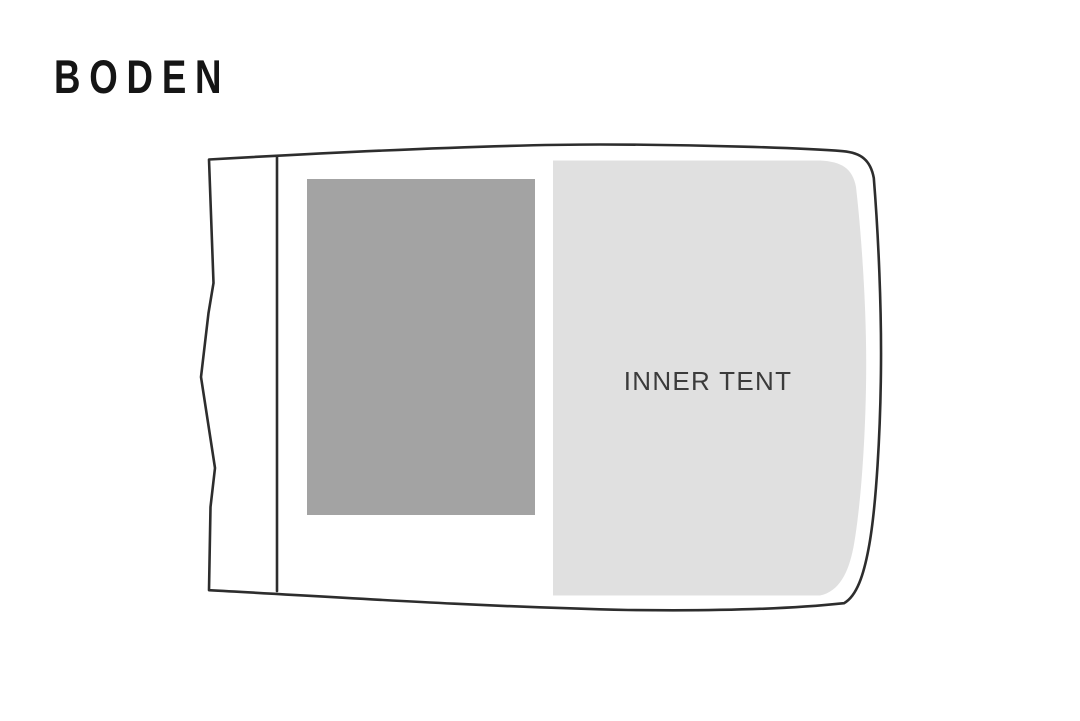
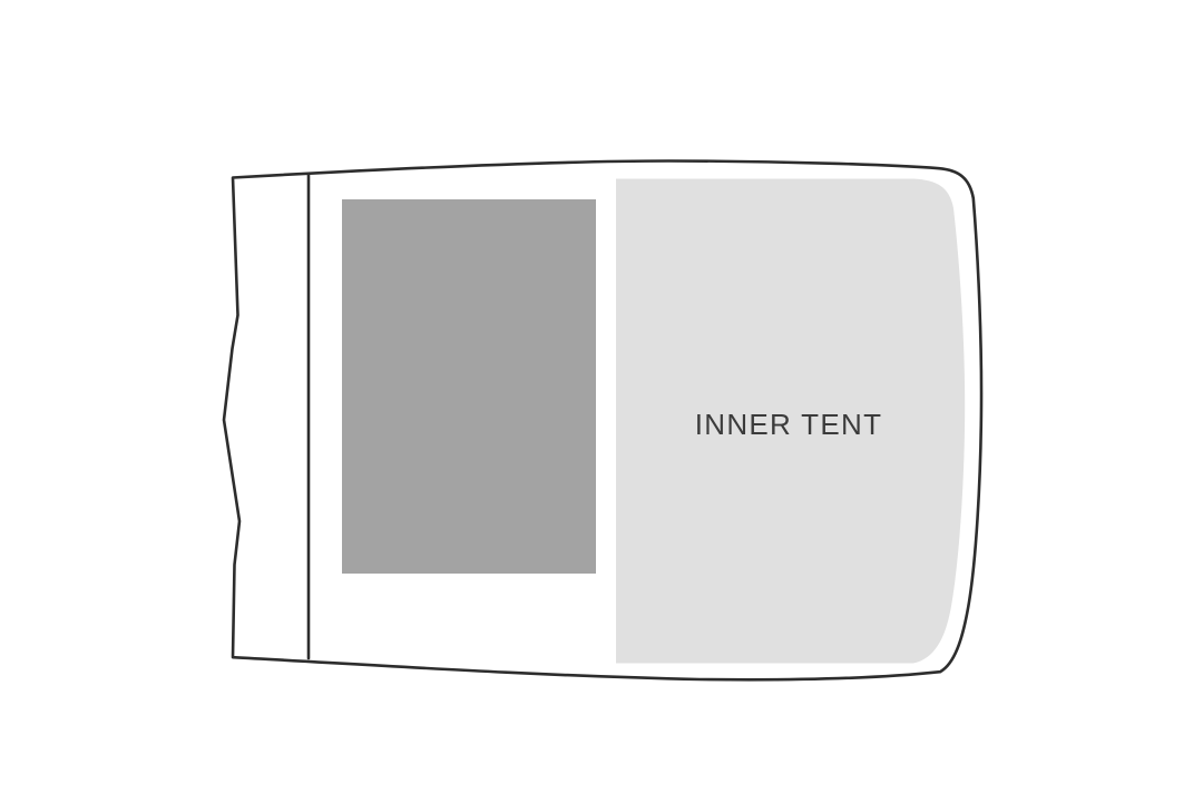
- BODEN
  INNER TENT
